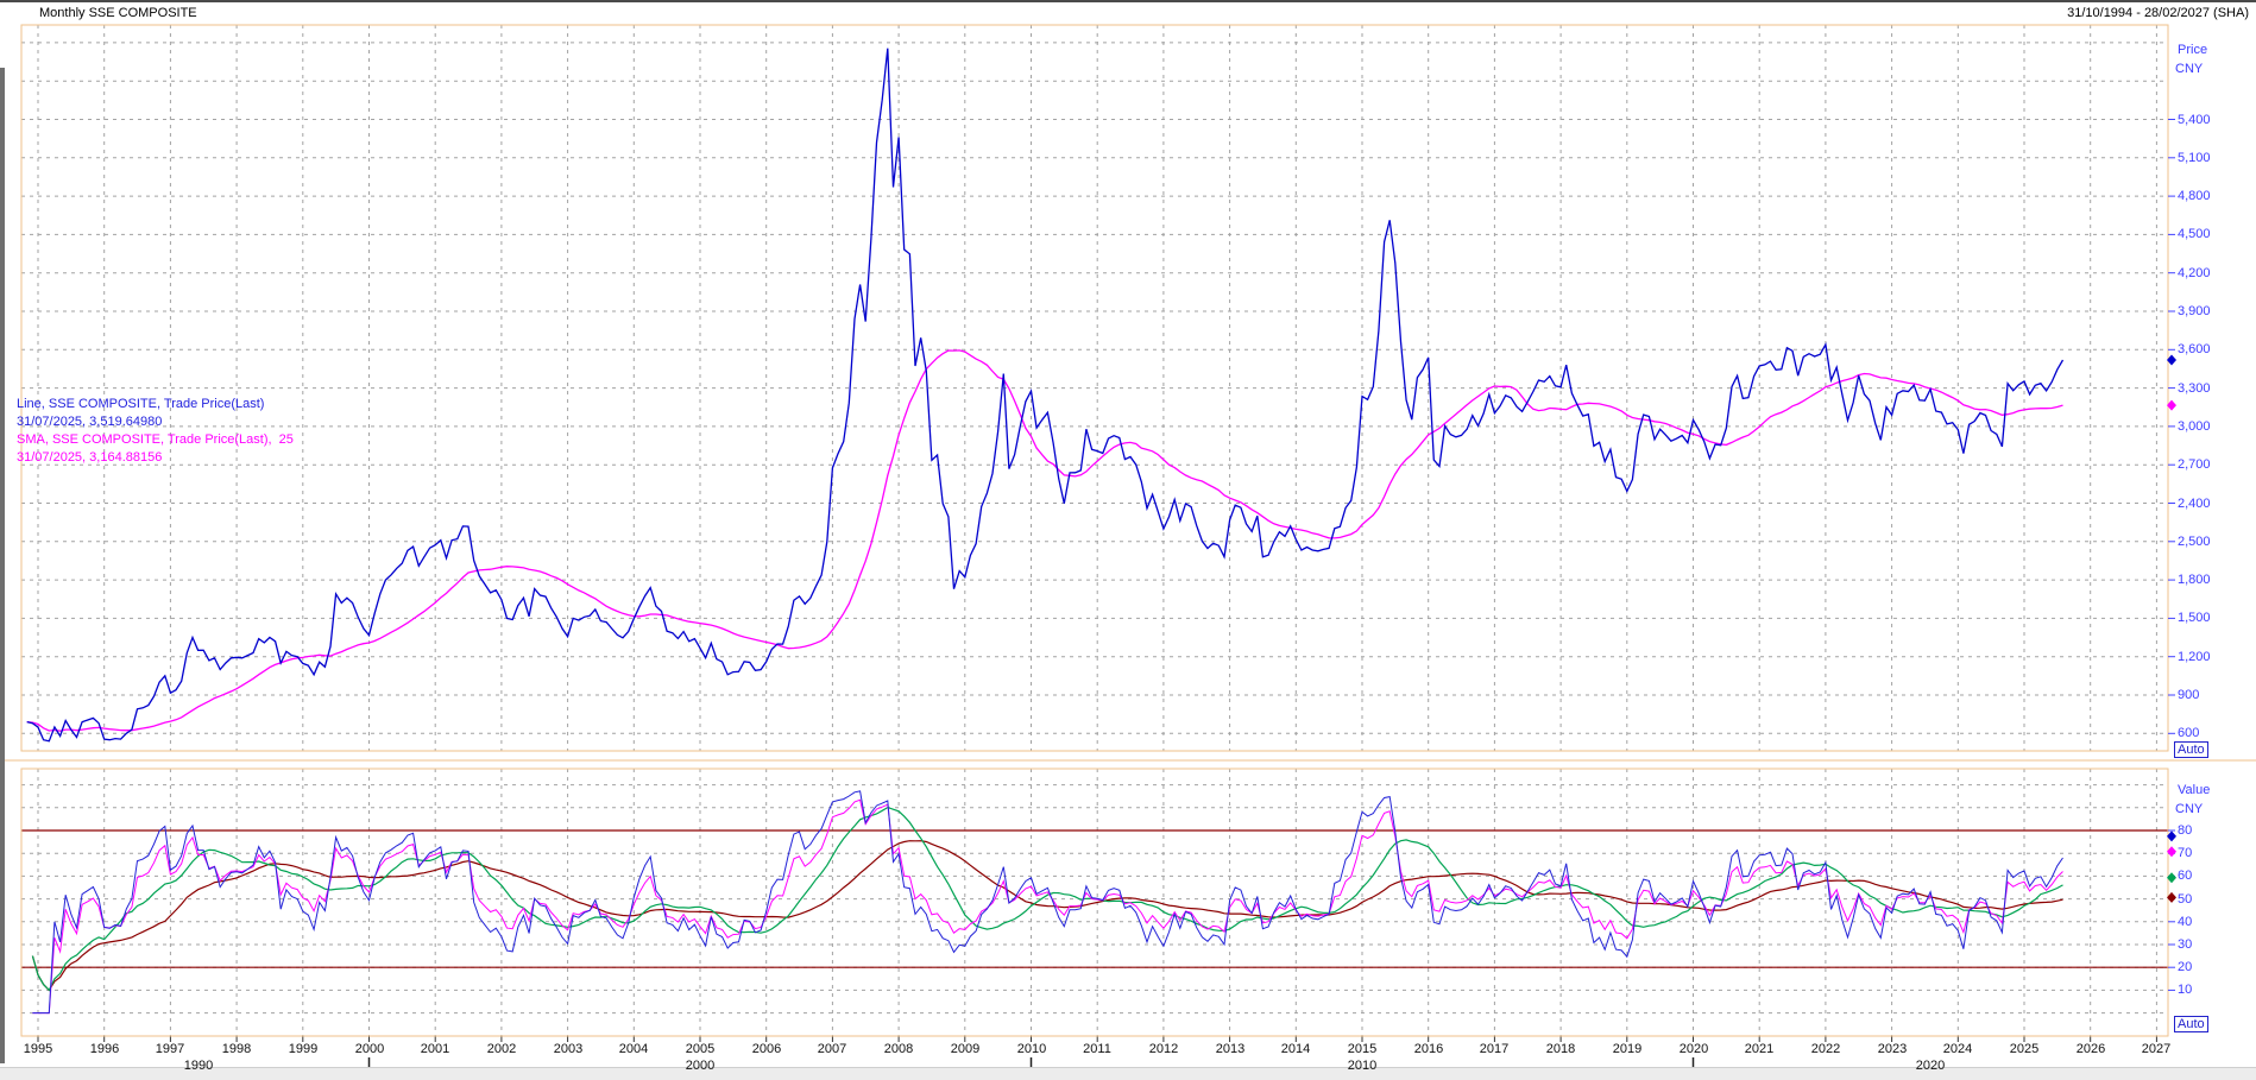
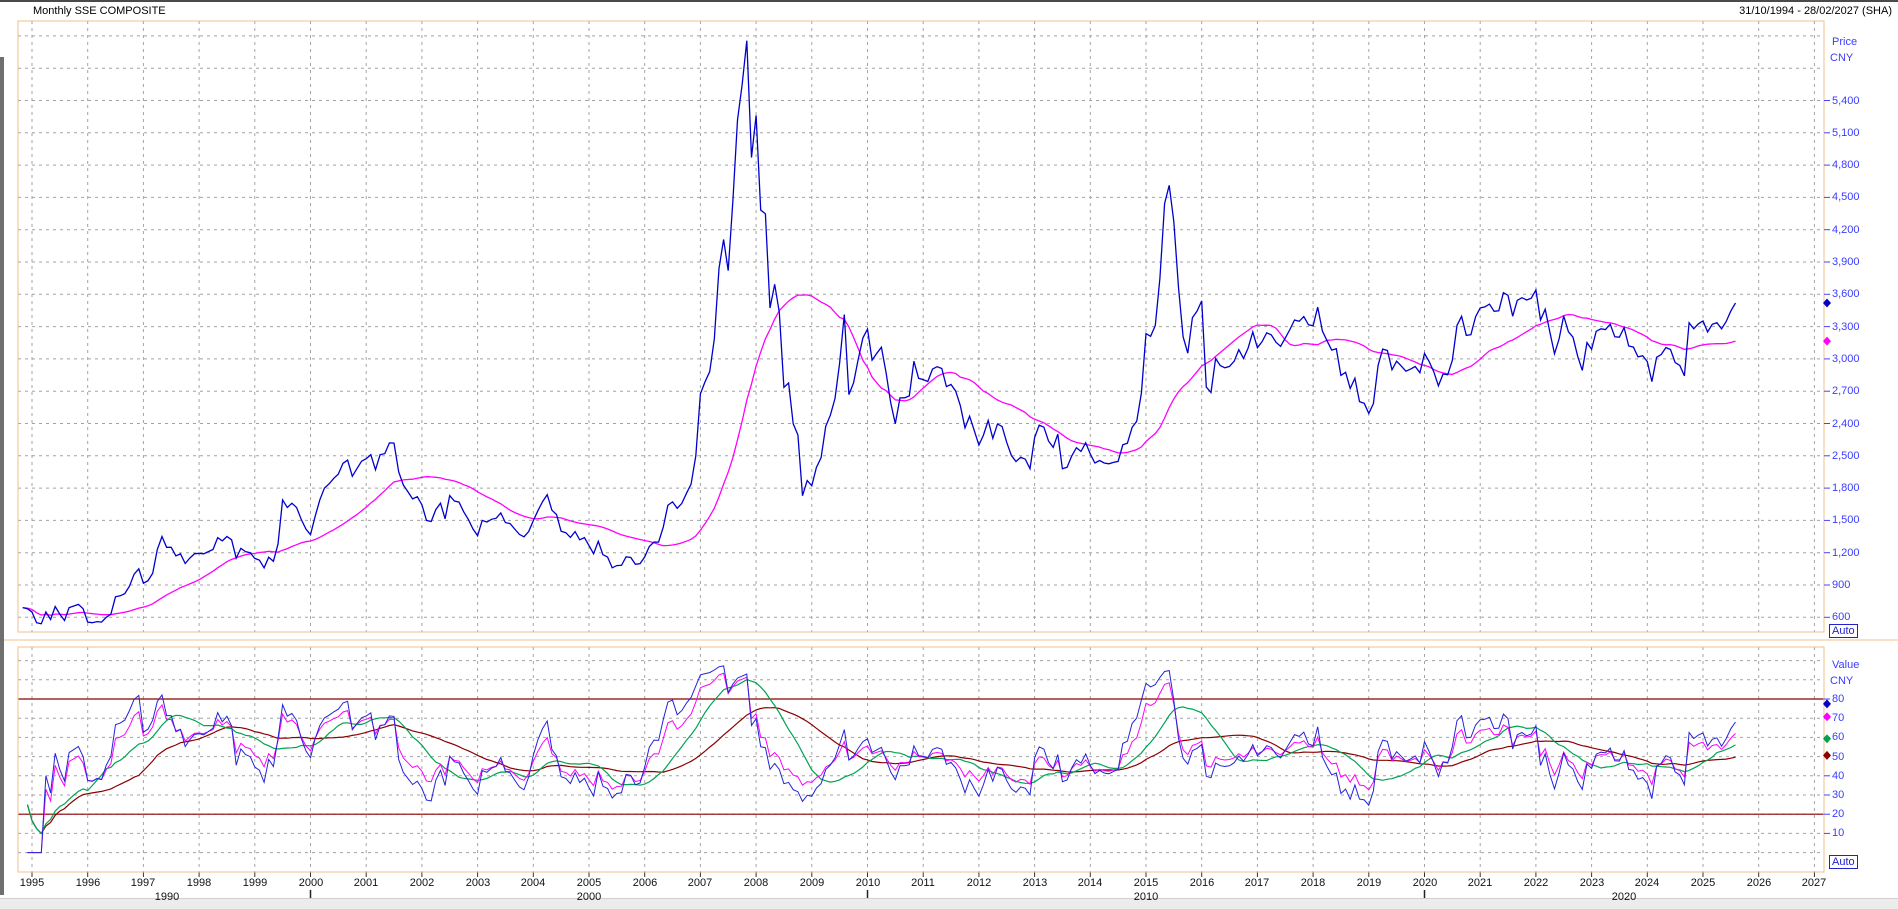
  Monthly SSE COMPOSITE
  31/10/1994 - 28/02/2027 (SHA)
  Price
  CNY
  Value
  CNY
  Auto
  Auto
- Line, SSE COMPOSITE, Trade Price(Last)
- 31/07/2025, 3,519.64980
- SMA, SSE COMPOSITE, Trade Price(Last), 25
- 31/07/2025, 3,164.88156
  5,400
  5,100
  4,800
  4,500
  4,200
  3,900
  3,600
  3,300
  3,000
  2,700
  2,400
  2,500
  1,800
  1,500
  1,200
  900
  600
  80
  70
  60
  50
  40
  30
  20
  10
  1995
  1996
  1997
  1998
  1999
  2000
  2001
  2002
  2003
  2004
  2005
  2006
  2007
  2008
  2009
  2010
  2011
  2012
  2013
  2014
  2015
  2016
  2017
  2018
  2019
  2020
  2021
  2022
  2023
  2024
  2025
  2026
  2027
  1990
  2000
  2010
  2020
